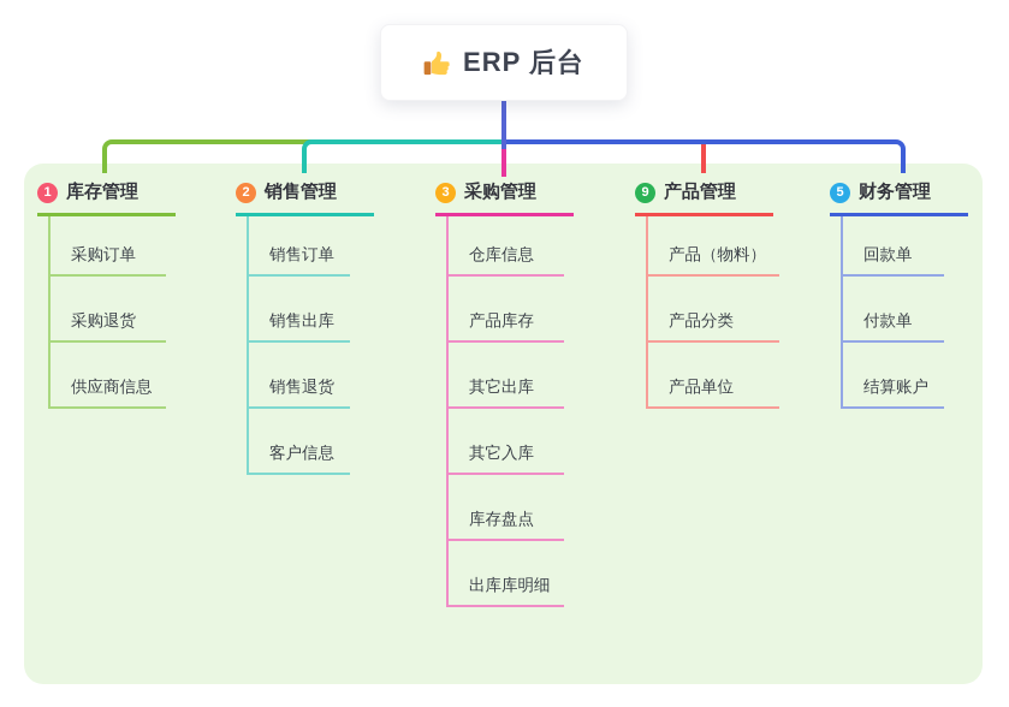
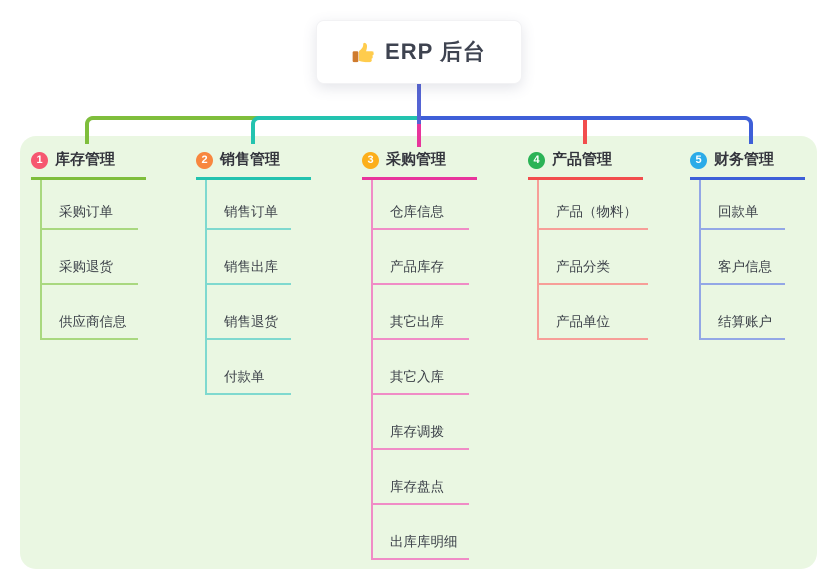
  ERP 后台
  1
  库存管理
  采购订单
  采购退货
  供应商信息
  2
  销售管理
  销售订单
  销售出库
  销售退货
- 客户信息
+ 付款单
  3
  采购管理
  仓库信息
  产品库存
  其它出库
  其它入库
+ 库存调拨
  库存盘点
  出库库明细
- 9
+ 4
  产品管理
  产品（物料）
  产品分类
  产品单位
  5
  财务管理
  回款单
- 付款单
+ 客户信息
  结算账户
